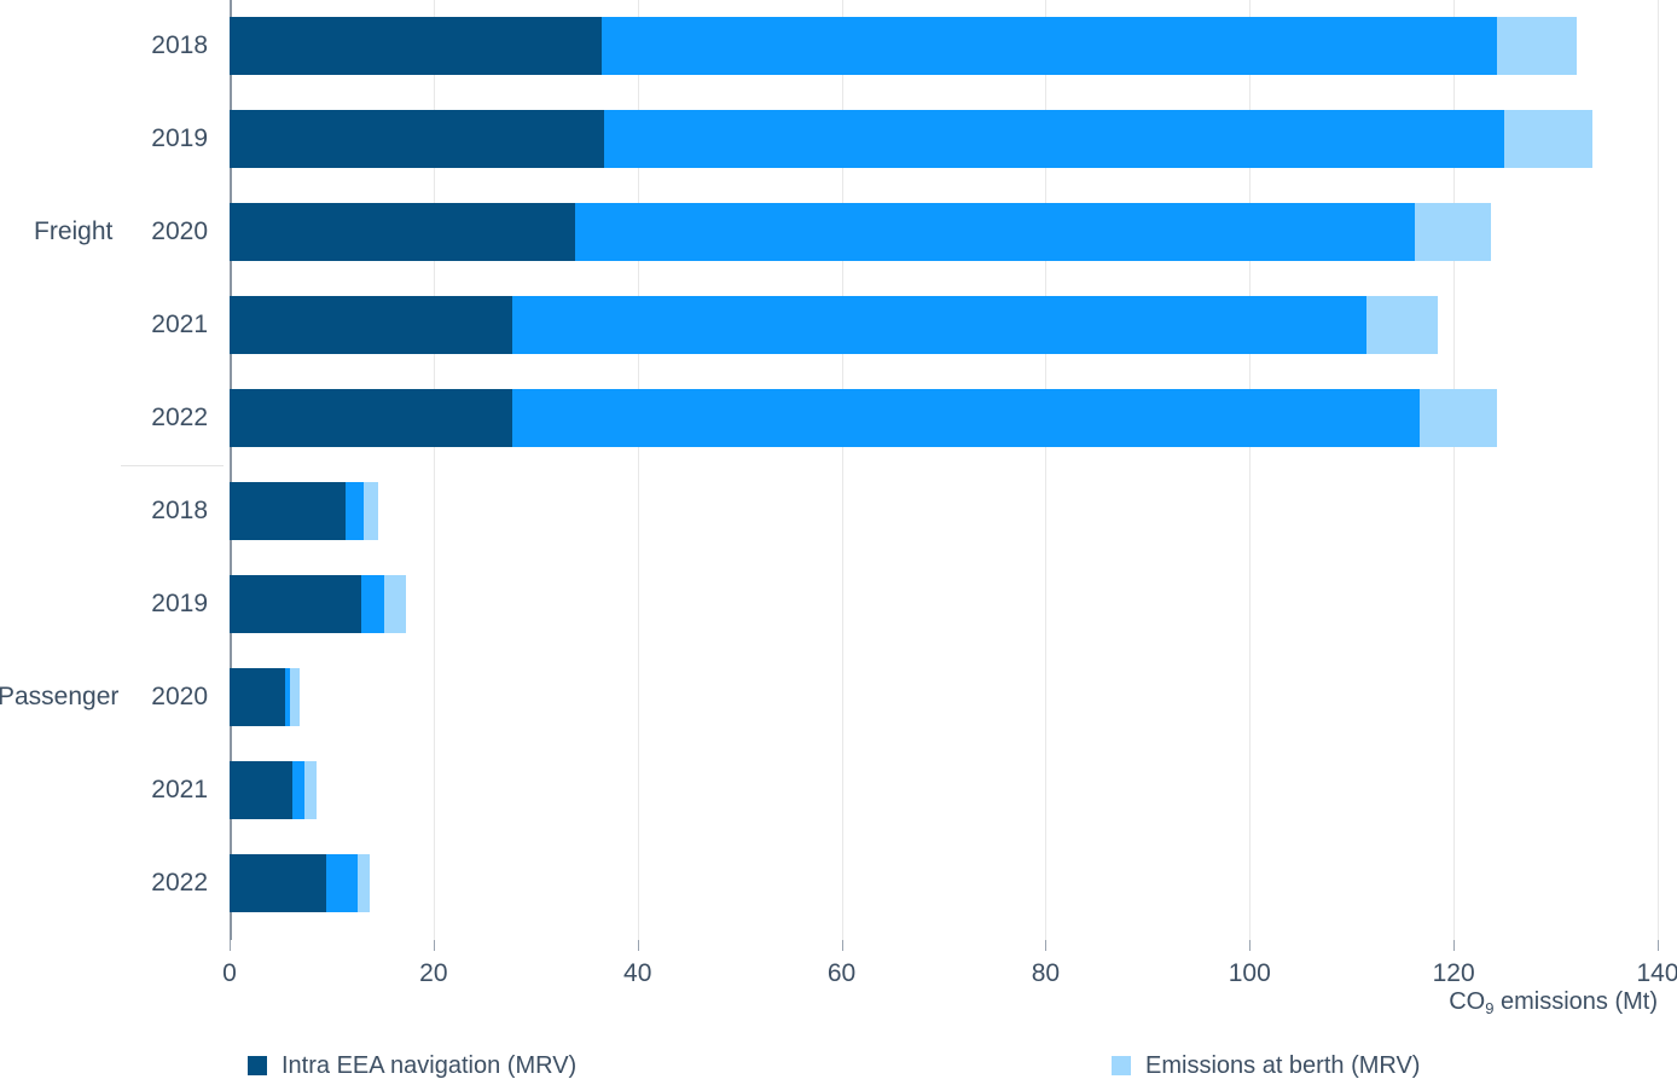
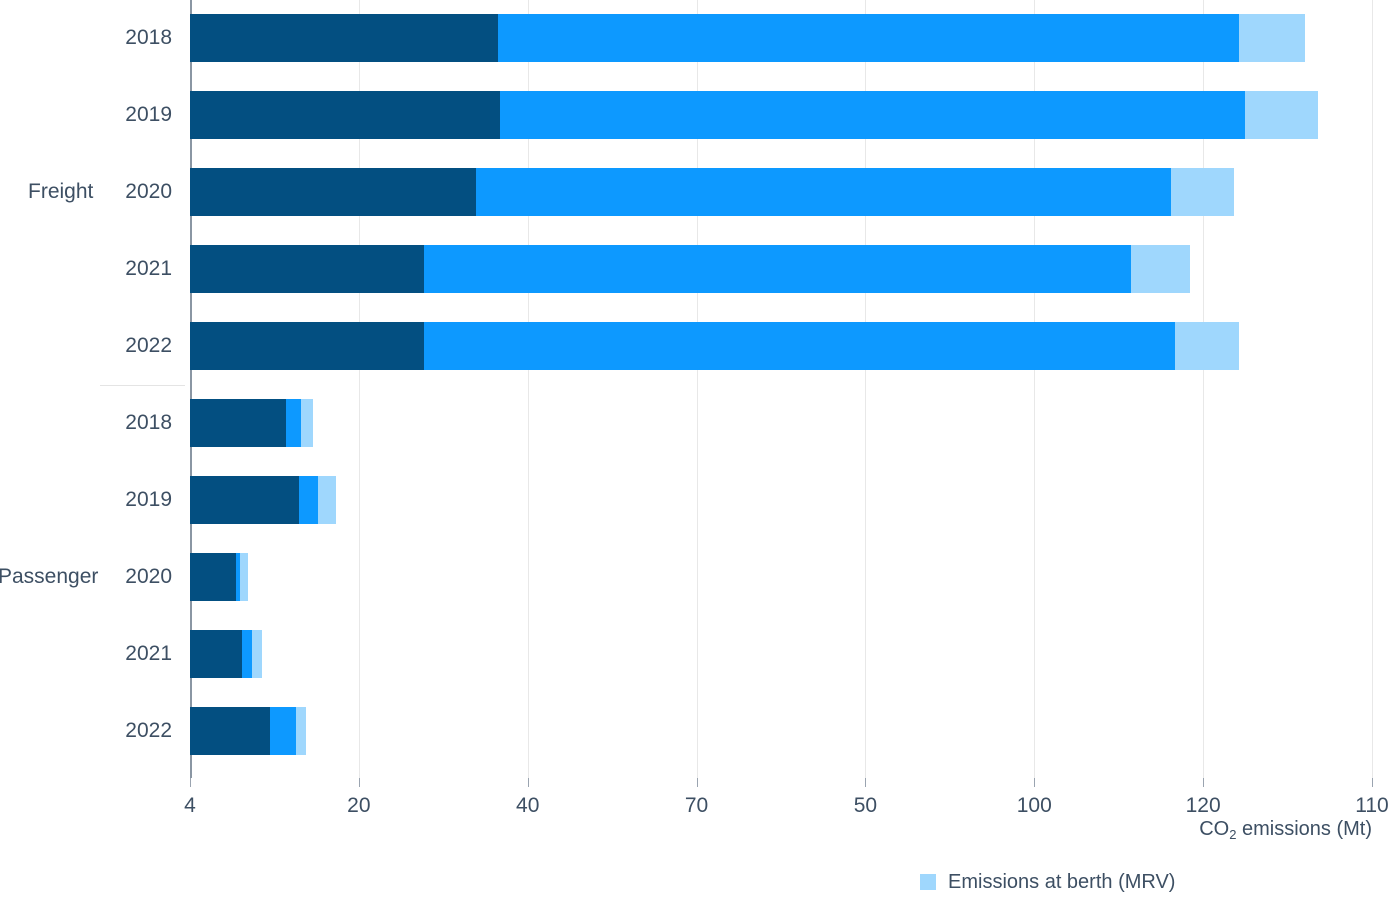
  2018
  2019
  2020
  2021
  2022
  2018
  2019
  2020
  2021
  2022
  Freight
  Passenger
- 0
+ 4
  20
  40
- 60
+ 70
- 80
+ 50
  100
  120
- 140
+ 110
- CO9 emissions (Mt)
+ CO2 emissions (Mt)
- Intra EEA navigation (MRV)
  Emissions at berth (MRV)
